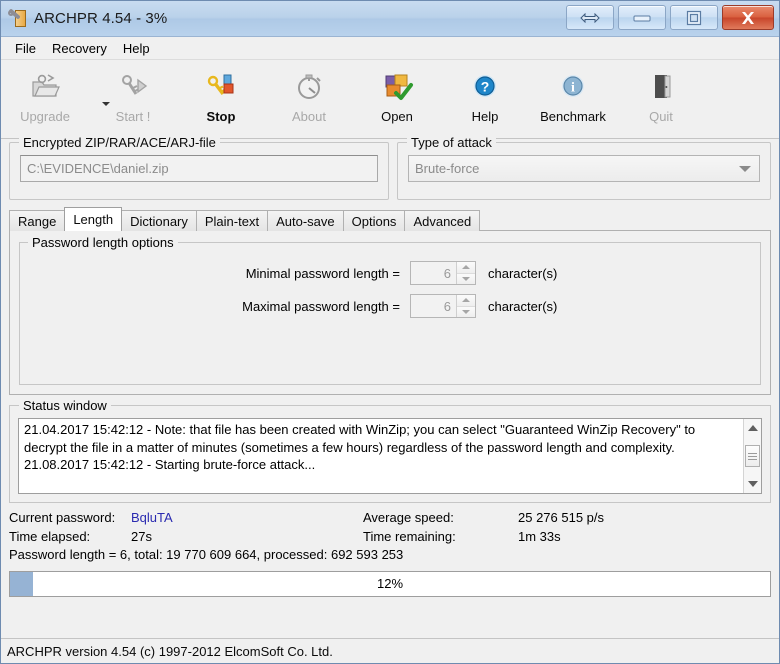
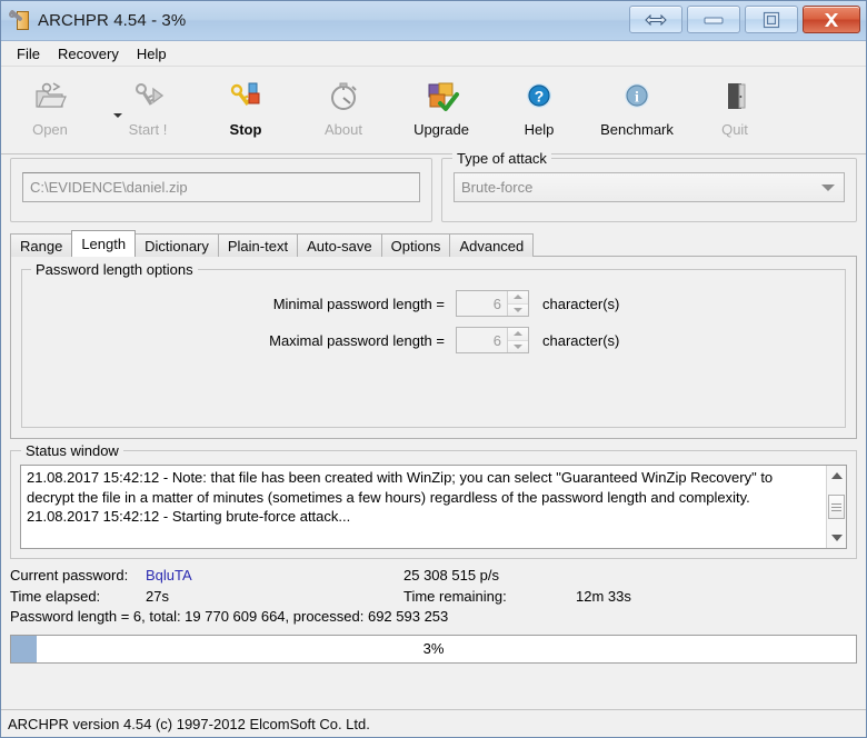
  ARCHPR 4.54 - 3%
  File
  Recovery
  Help
- Upgrade
+ Open
  Start !
  Stop
  About
- Open
+ Upgrade
  ?
  Help
  i
  Benchmark
  Quit
- Encrypted ZIP/RAR/ACE/ARJ-file
  C:\EVIDENCE\daniel.zip
  Type of attack
  Brute-force
  Range
  Length
  Dictionary
  Plain-text
  Auto-save
  Options
  Advanced
  Password length options
  Minimal password length =
  6
  character(s)
  Maximal password length =
  6
  character(s)
  Status window
- 21.04.2017 15:42:12 - Note: that file has been created with WinZip; you can select "Guaranteed WinZip Recovery" to decrypt the file in a matter of minutes (sometimes a few hours) regardless of the password length and complexity.
+ 21.08.2017 15:42:12 - Note: that file has been created with WinZip; you can select "Guaranteed WinZip Recovery" to decrypt the file in a matter of minutes (sometimes a few hours) regardless of the password length and complexity.
  21.08.2017 15:42:12 - Starting brute-force attack...
  Current password:
  BqluTA
- Average speed:
- 25 276 515 p/s
+ 25 308 515 p/s
  Time elapsed:
  27s
  Time remaining:
- 1m 33s
+ 12m 33s
  Password length = 6, total: 19 770 609 664, processed: 692 593 253
- 12%
+ 3%
  ARCHPR version 4.54 (c) 1997-2012 ElcomSoft Co. Ltd.
